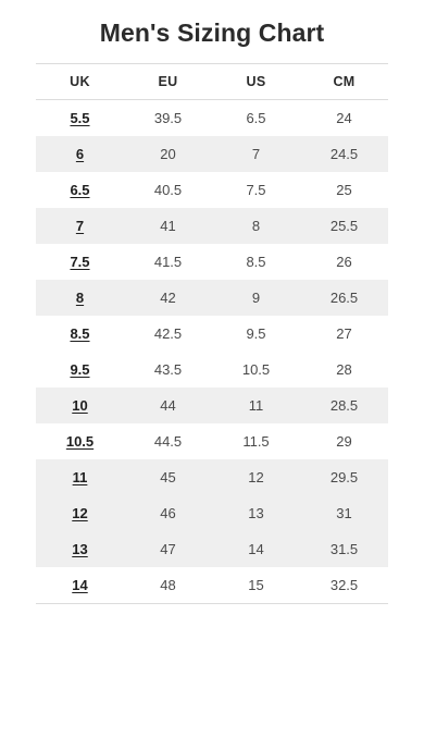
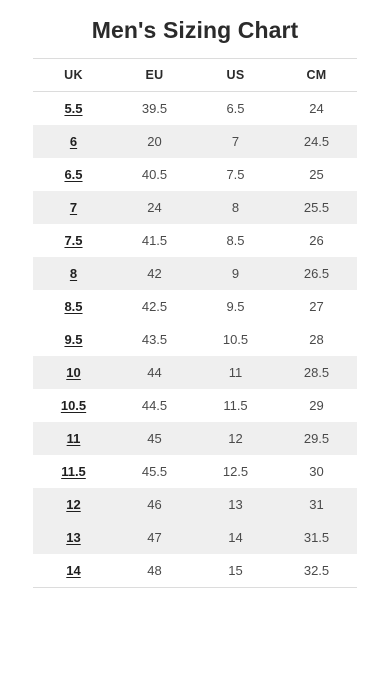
  Men's Sizing Chart
  UK	EU	US	CM
  5.5	39.5	6.5	24
  6	20	7	24.5
  6.5	40.5	7.5	25
- 7	41	8	25.5
+ 7	24	8	25.5
  7.5	41.5	8.5	26
  8	42	9	26.5
  8.5	42.5	9.5	27
  9.5	43.5	10.5	28
  10	44	11	28.5
  10.5	44.5	11.5	29
  11	45	12	29.5
+ 11.5	45.5	12.5	30
  12	46	13	31
  13	47	14	31.5
  14	48	15	32.5
